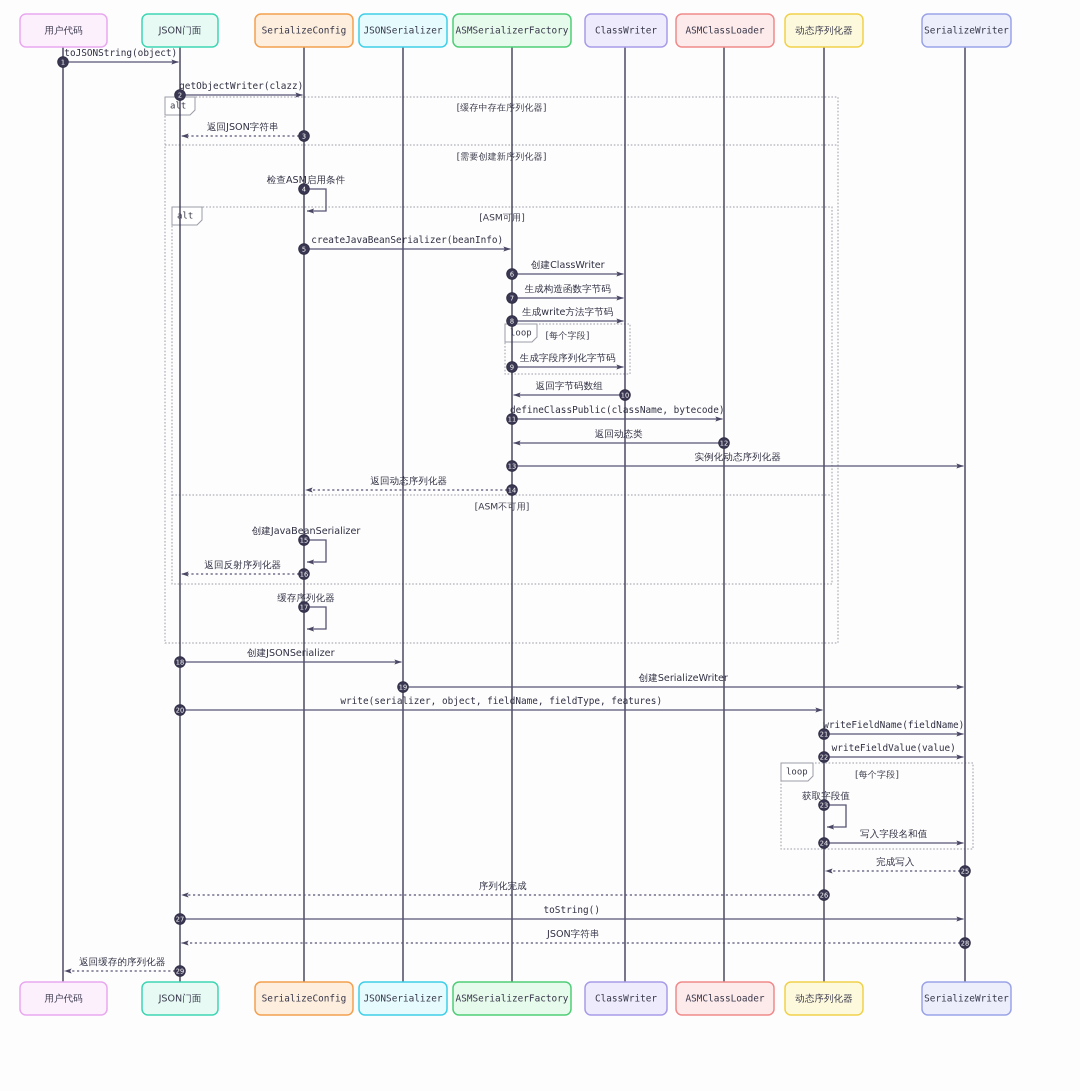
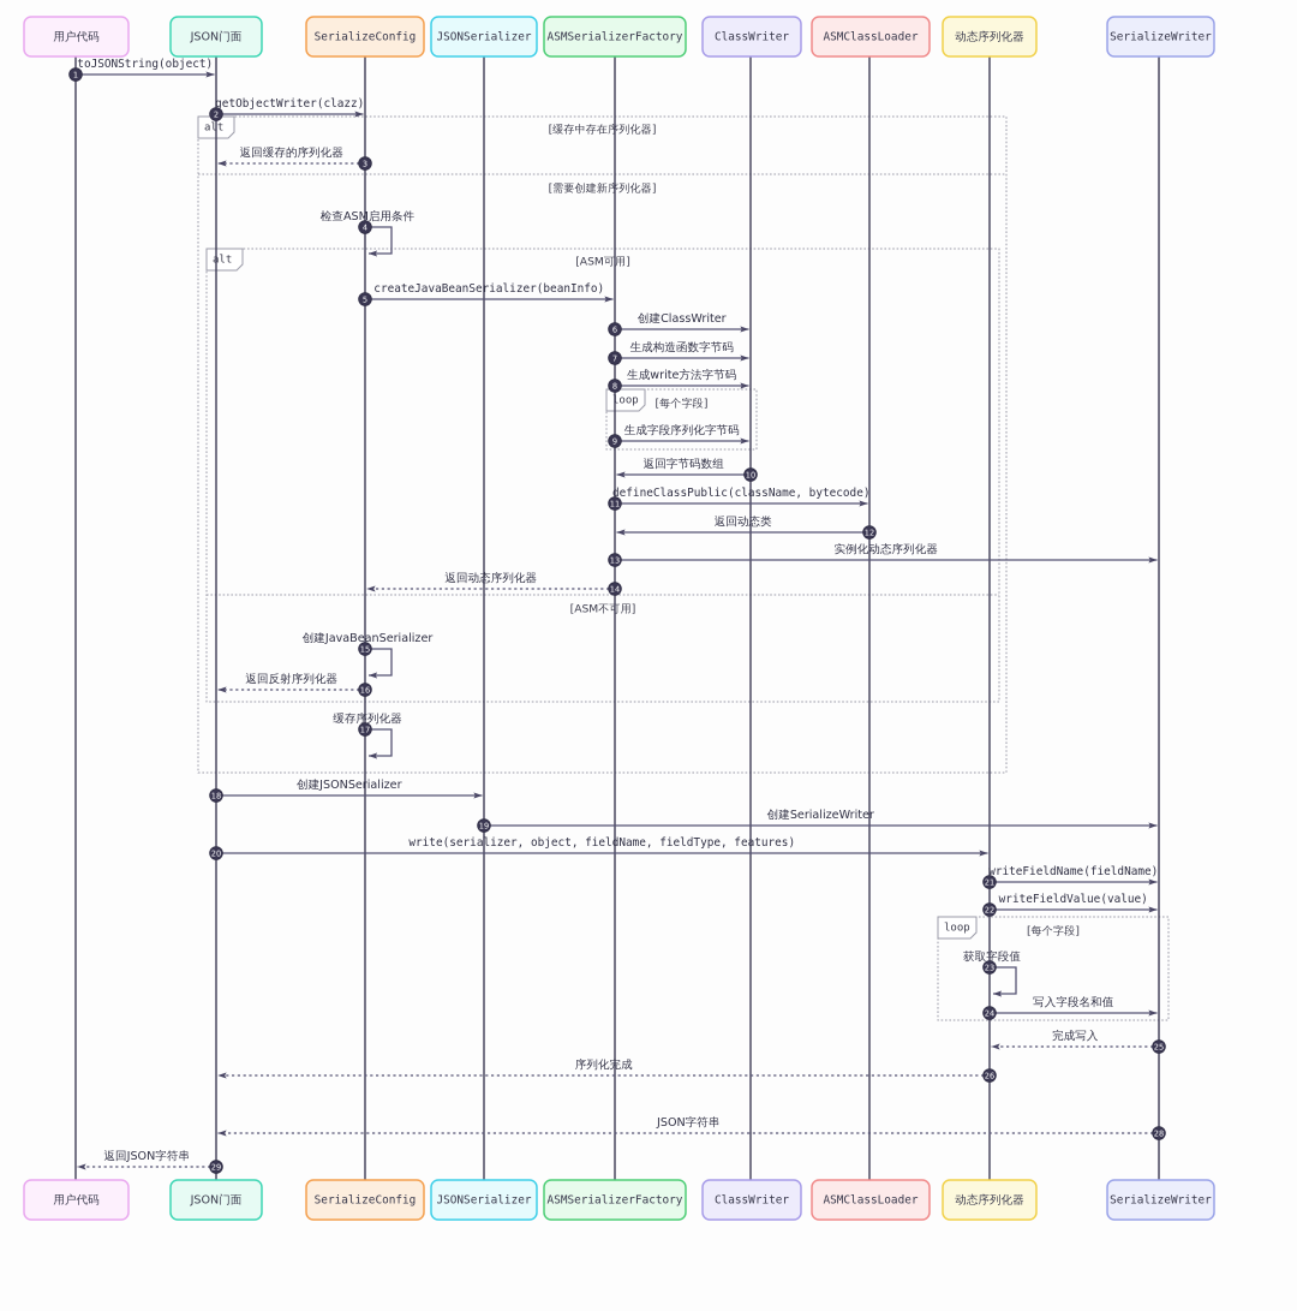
  alt
  [缓存中存在序列化器]
  [需要创建新序列化器]
  [ASM可用]
  [ASM不用]
  loop
  [每个字段]
  loop
  [每个字段]
  toJSONString(object)
  1
  getObjectWriter(clazz)
  2
- 返回JSON字符串
+ 返回缓存的序列化器
  3
  检查ASM启用条件
  4
  createJavaBeanSerializer(beanInfo)
  5
  创建ClassWriter
  6
  生成构造函数字节码
  7
  生成write方法字节码
  8
  生成字段序列化字节码
  9
  返回字节码数组
  10
  defineClassPublic(className, bytecode)
  11
  返回动态类
  12
  实例化动态序列化器
  13
  返回动态序列化器
  14
  创建JavaBeanSerializer
  15
  返回反射序列化器
  16
  缓存序列化器
  17
  创建JSONSerializer
  18
  创建SerializeWriter
  19
  write(serializer, object, fieldName, fieldType, features)
  20
  writeFieldName(fieldName)
  21
  writeFieldValue(value)
  22
  获取字段值
  23
  写入字段名和值
  24
  完成写入
  25
  序列化完成
  26
- toString()
- 27
  JSON字符串
  28
- 返回缓存的序列化器
+ 返回JSON字符串
  29
  用户代码
  JSON门面
  SerializeConfig
  JSONSerializer
  ASMSerializerFactory
  ClassWriter
  ASMClassLoader
  动态序列化器
  SerializeWriter
  用户代码
  JSON门面
  SerializeConfig
  JSONSerializer
  ASMSerializerFactory
  ClassWriter
  ASMClassLoader
  动态序列化器
  SerializeWriter
